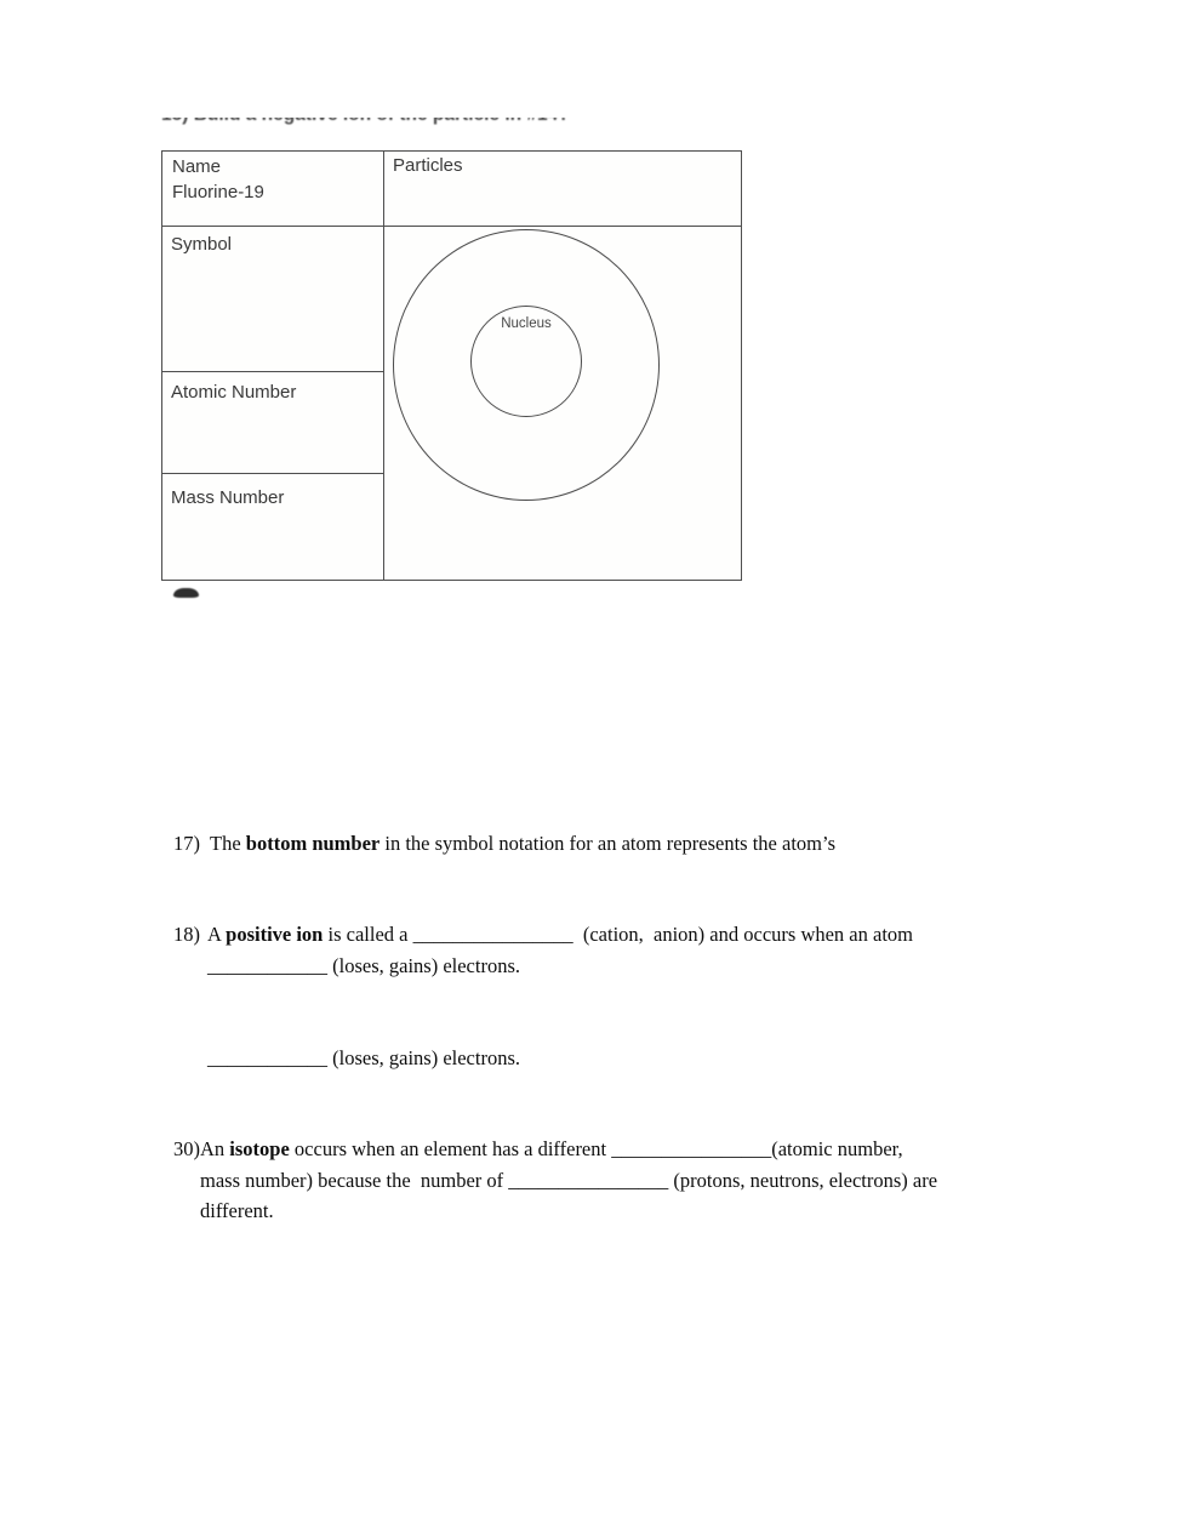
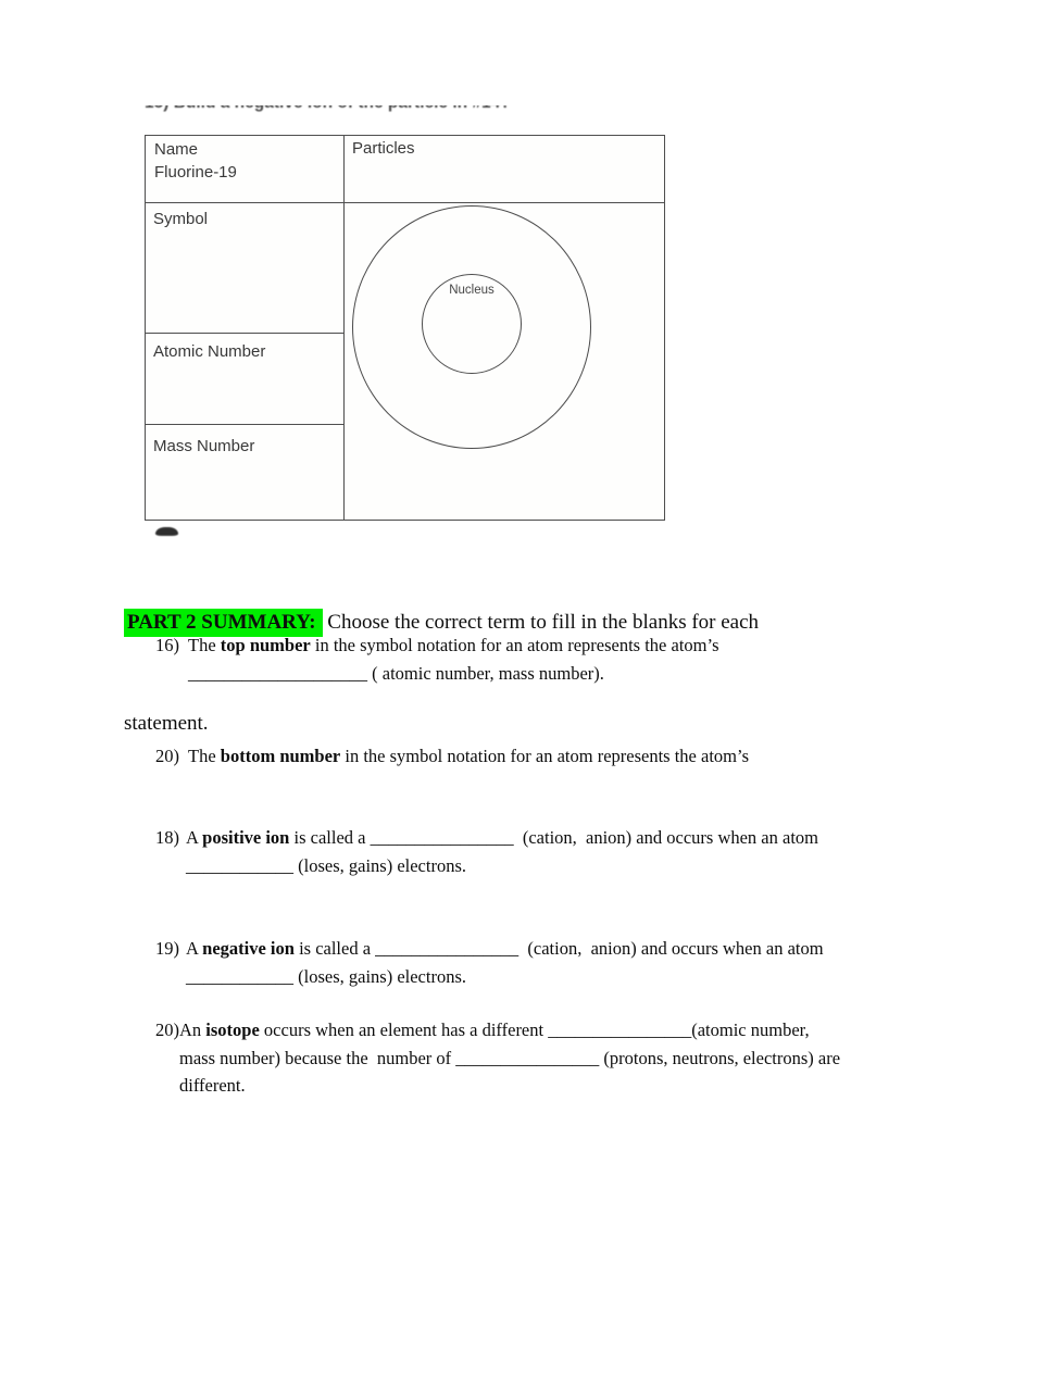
  Name
  Fluorine-19
  Particles
  Symbol
  Atomic Number
  Mass Number
  Nucleus
+ PART 2 SUMMARY: Choose the correct term to fill in the blanks for each
+ statement.
+ 16) The top number in the symbol notation for an atom represents the atom’s
+ ____________________ ( atomic number, mass number).
- 17) The bottom number in the symbol notation for an atom represents the atom’s
+ 20) The bottom number in the symbol notation for an atom represents the atom’s
  18) A positive ion is called a ________________ (cation, anion) and occurs when an atom
  ____________ (loses, gains) electrons.
+ 19) A negative ion is called a ________________ (cation, anion) and occurs when an atom
  ____________ (loses, gains) electrons.
- 30)An isotope occurs when an element has a different ________________(atomic number,
+ 20)An isotope occurs when an element has a different ________________(atomic number,
  mass number) because the number of ________________ (protons, neutrons, electrons) are
  different.
